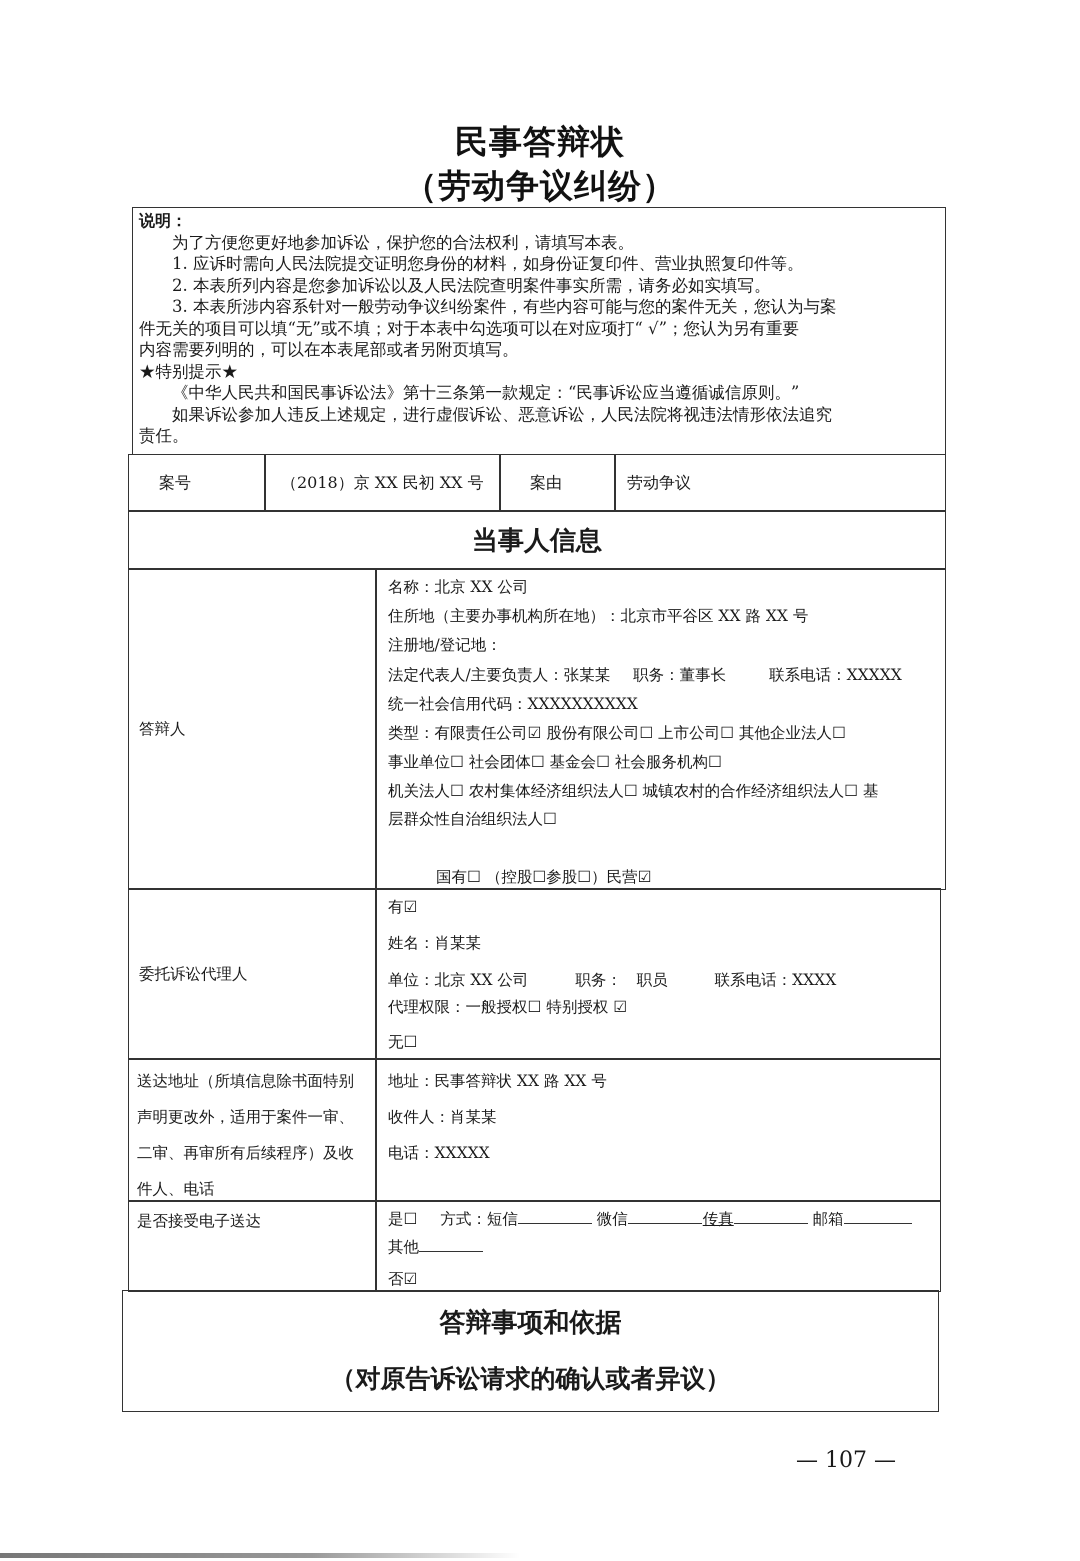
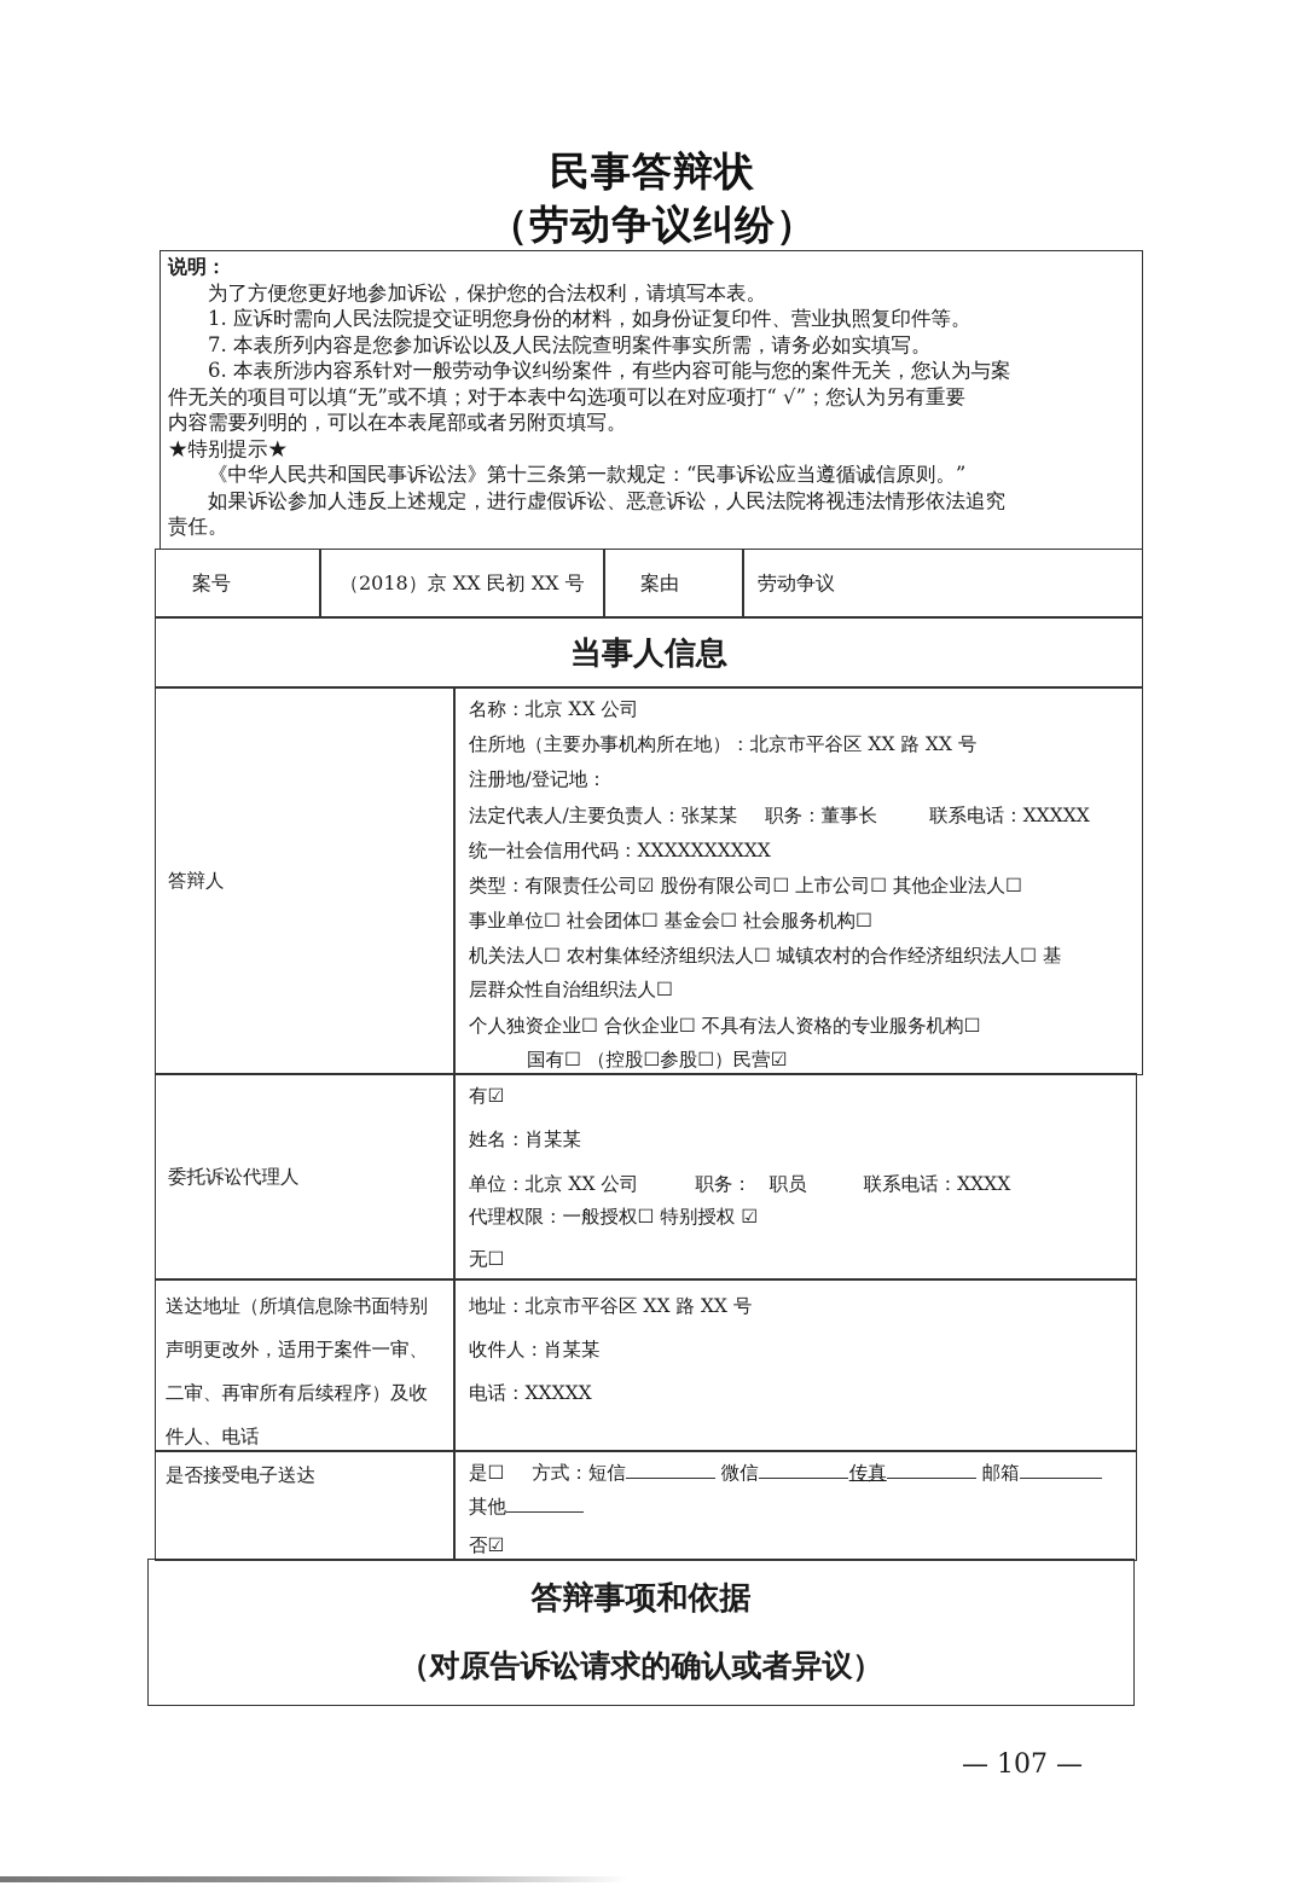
  民事答辩状
  （劳动争议纠纷）
  说明：
  为了方便您更好地参加诉讼，保护您的合法权利，请填写本表。
  1. 应诉时需向人民法院提交证明您身份的材料，如身份证复印件、营业执照复印件等。
- 2. 本表所列内容是您参加诉讼以及人民法院查明案件事实所需，请务必如实填写。
+ 7. 本表所列内容是您参加诉讼以及人民法院查明案件事实所需，请务必如实填写。
- 3. 本表所涉内容系针对一般劳动争议纠纷案件，有些内容可能与您的案件无关，您认为与案
+ 6. 本表所涉内容系针对一般劳动争议纠纷案件，有些内容可能与您的案件无关，您认为与案
  件无关的项目可以填“无”或不填；对于本表中勾选项可以在对应项打“ √”；您认为另有重要
  内容需要列明的，可以在本表尾部或者另附页填写。
  ★特别提示★
  《中华人民共和国民事诉讼法》第十三条第一款规定：“民事诉讼应当遵循诚信原则。”
  如果诉讼参加人违反上述规定，进行虚假诉讼、恶意诉讼，人民法院将视违法情形依法追究
  责任。
  案号
  （2018）京 XX 民初 XX 号
  案由
  劳动争议
  当事人信息
  答辩人
  名称：北京 XX 公司
  住所地（主要办事机构所在地）：北京市平谷区 XX 路 XX 号
  注册地/登记地：
  法定代表人/主要负责人：张某某 职务：董事长 联系电话：XXXXX
  统一社会信用代码：XXXXXXXXXX
  类型：有限责任公司☑ 股份有限公司☐ 上市公司☐ 其他企业法人☐
  事业单位☐ 社会团体☐ 基金会☐ 社会服务机构☐
  机关法人☐ 农村集体经济组织法人☐ 城镇农村的合作经济组织法人☐ 基
  层群众性自治组织法人☐
+ 个人独资企业☐ 合伙企业☐ 不具有法人资格的专业服务机构☐
  国有☐ （控股☐参股☐）民营☑
  委托诉讼代理人
  有☑
  姓名：肖某某
  单位：北京 XX 公司 职务： 职员 联系电话：XXXX
  代理权限：一般授权☐ 特别授权 ☑
  无☐
  送达地址（所填信息除书面特别
  声明更改外，适用于案件一审、
  二审、再审所有后续程序）及收
  件人、电话
- 地址：民事答辩状 XX 路 XX 号
+ 地址：北京市平谷区 XX 路 XX 号
  收件人：肖某某
  电话：XXXXX
  是否接受电子送达
  是☐ 方式：短信 微信 传真 邮箱
  其他
  否☑
  答辩事项和依据
  （对原告诉讼请求的确认或者异议）
  — 107 —
